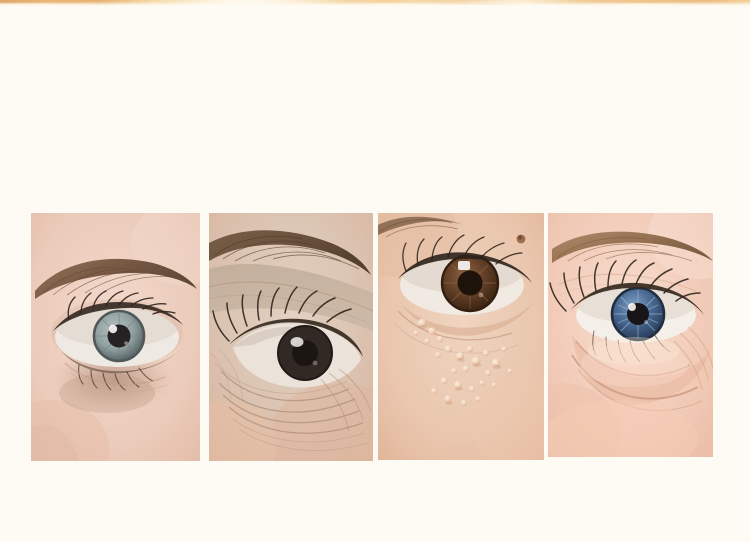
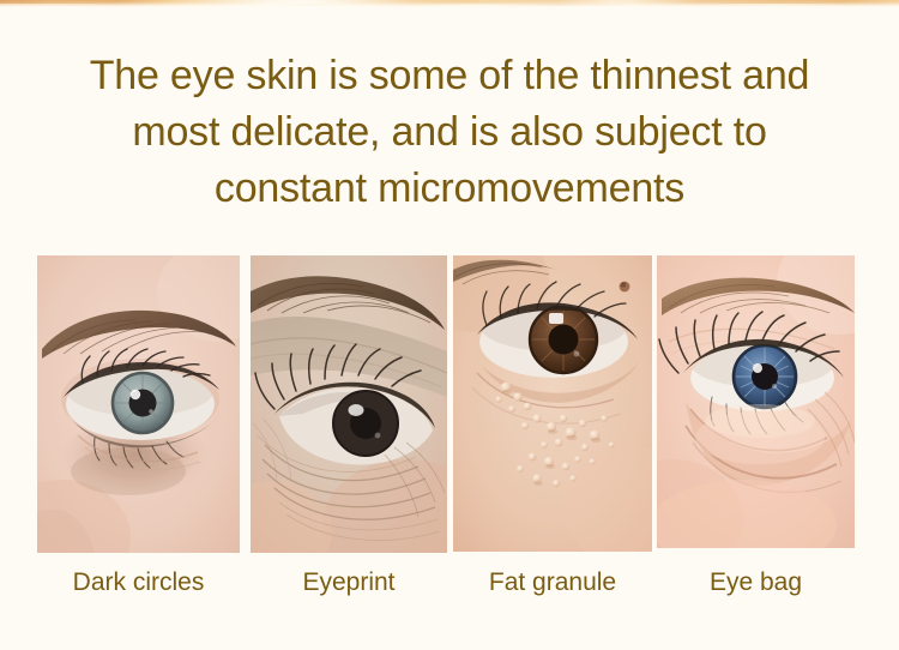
+ The eye skin is some of the thinnest and
+ most delicate, and is also subject to
+ constant micromovements
+ Dark circles
+ Eyeprint
+ Fat granule
+ Eye bag
